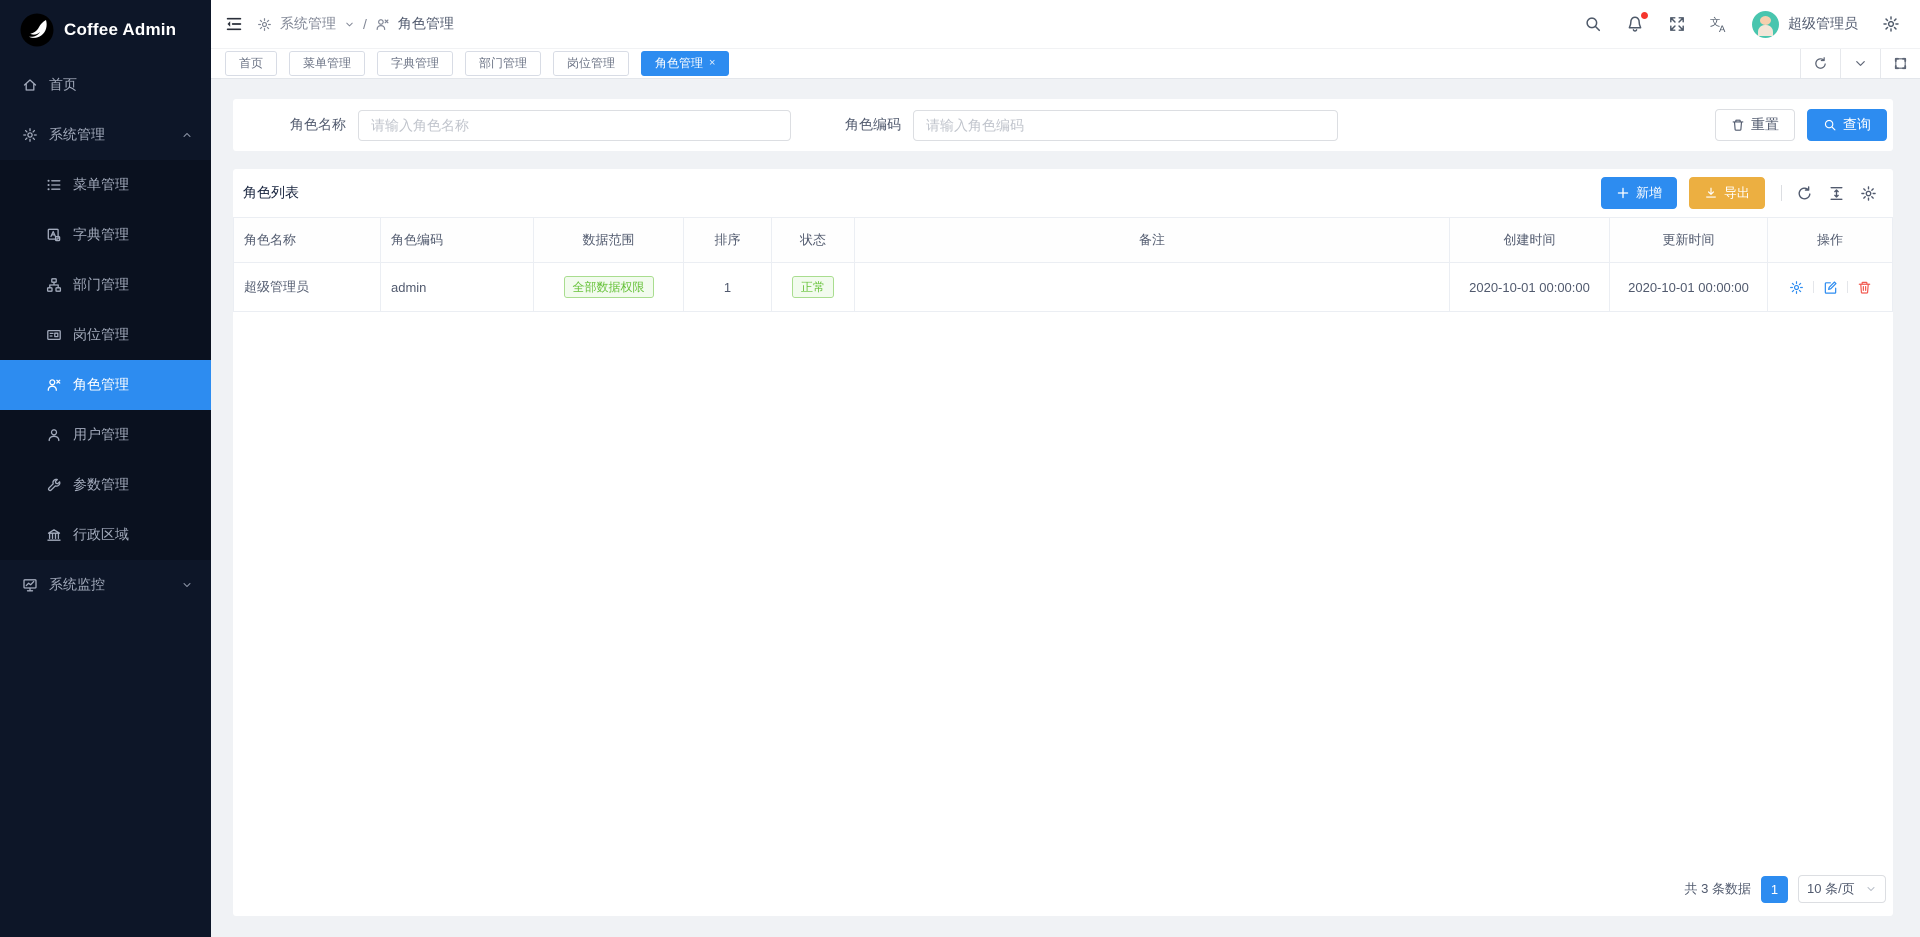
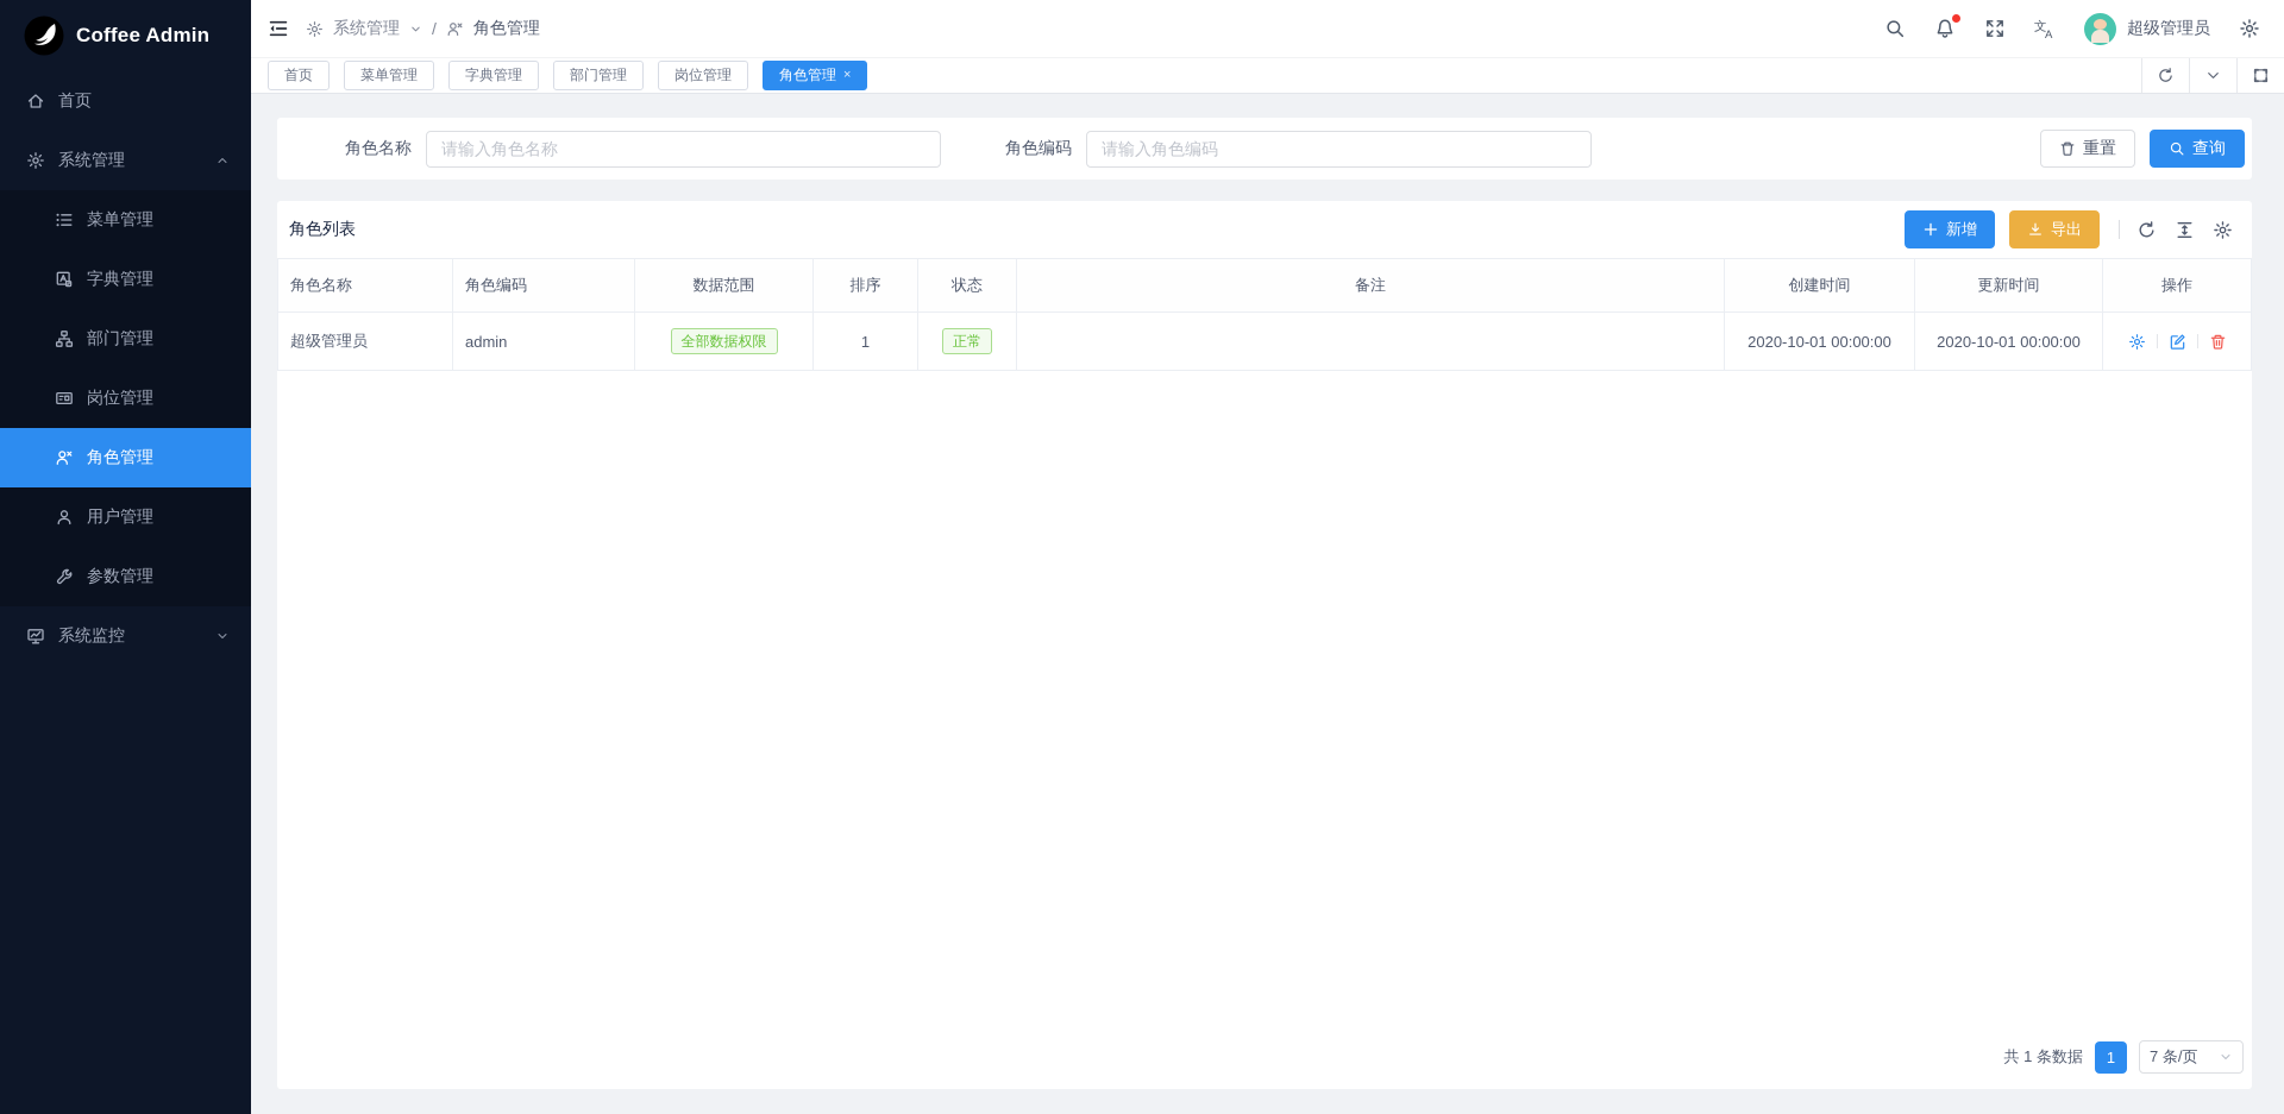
  Coffee Admin
  首页
  系统管理
  菜单管理
  字典管理
  部门管理
  岗位管理
  角色管理
  用户管理
  参数管理
- 行政区域
  系统监控
  系统管理
  /
  角色管理
  文
  A
  超级管理员
  首页
  菜单管理
  字典管理
  部门管理
  岗位管理
  角色管理
  ×
  角色名称
  请输入角色名称
  角色编码
  请输入角色编码
  重置
  查询
  角色列表
  新增
  导出
  角色名称	角色编码	数据范围	排序	状态	备注	创建时间	更新时间	操作
  超级管理员	admin	全部数据权限	1	正常		2020-10-01 00:00:00	2020-10-01 00:00:00
- 共 3 条数据
+ 共 1 条数据
  1
- 10 条/页
+ 7 条/页
